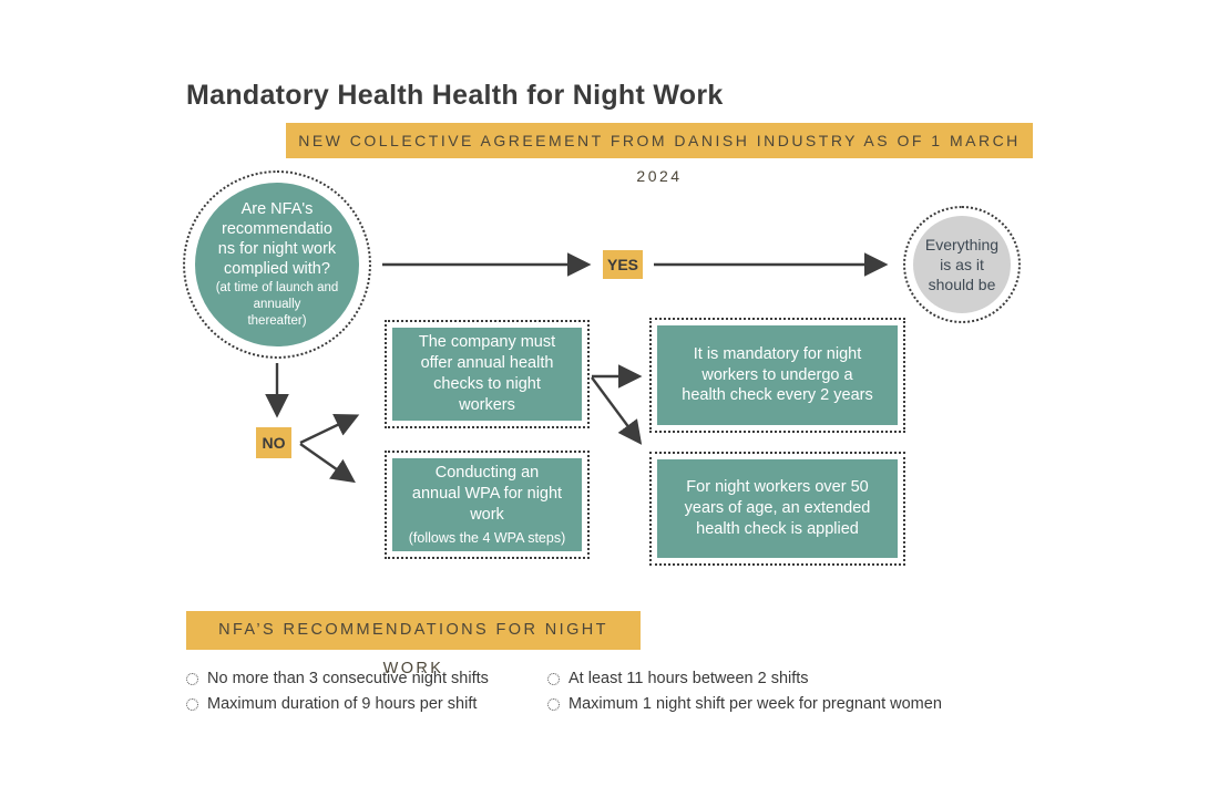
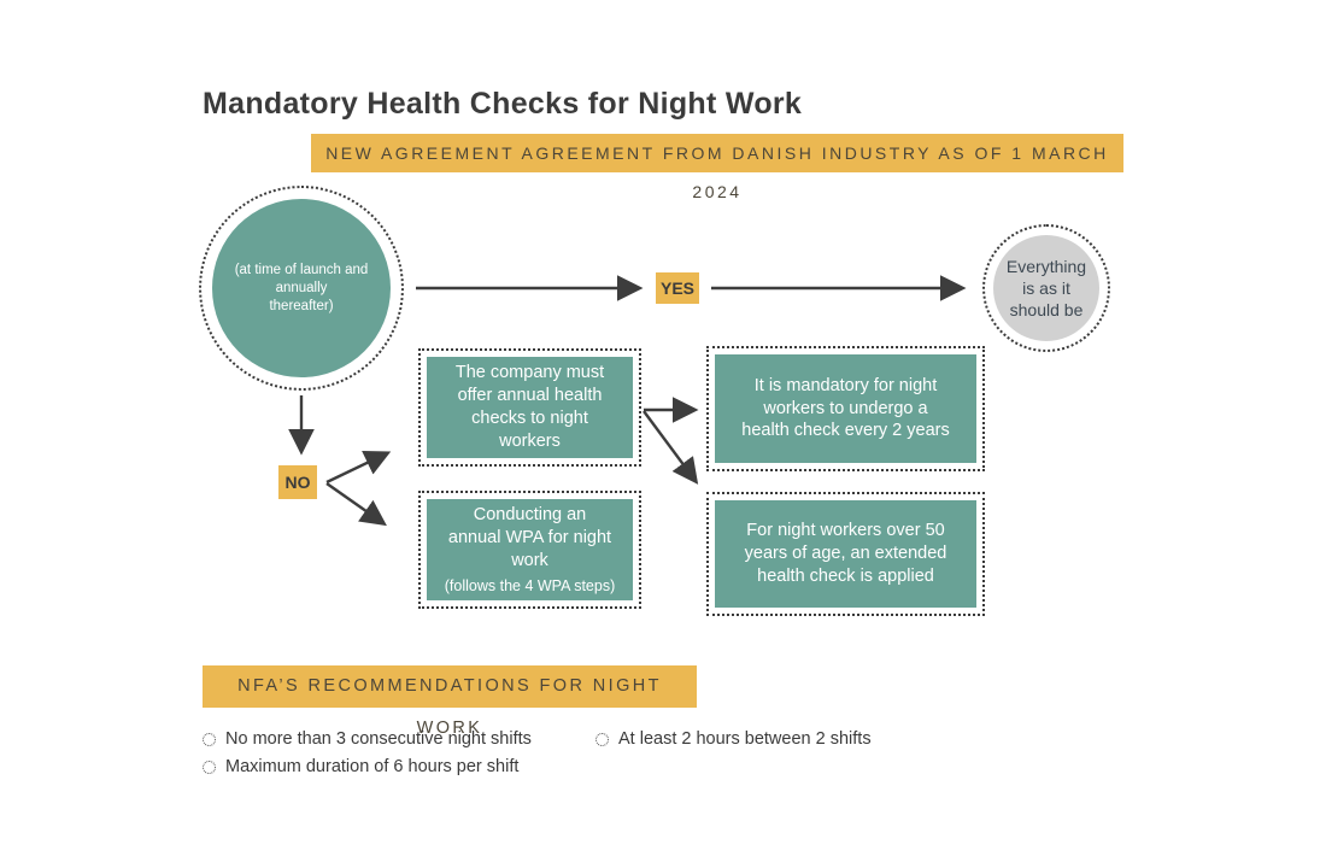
- Mandatory Health Health for Night Work
+ Mandatory Health Checks for Night Work
- NEW COLLECTIVE AGREEMENT FROM DANISH INDUSTRY AS OF 1 MARCH 2024
+ NEW AGREEMENT AGREEMENT FROM DANISH INDUSTRY AS OF 1 MARCH 2024
- Are NFA's
- recommendatio
- ns for night work
- complied with?
  (at time of launch and
  annually
  thereafter)
  YES
  NO
  Everything
  is as it
  should be
  The company must
  offer annual health
  checks to night
  workers
  Conducting an
  annual WPA for night
  work
  (follows the 4 WPA steps)
  It is mandatory for night
  workers to undergo a
  health check every 2 years
  For night workers over 50
  years of age, an extended
  health check is applied
  NFA’S RECOMMENDATIONS FOR NIGHT WORK
  No more than 3 consecutive night shifts
- Maximum duration of 9 hours per shift
+ Maximum duration of 6 hours per shift
- At least 11 hours between 2 shifts
+ At least 2 hours between 2 shifts
- Maximum 1 night shift per week for pregnant women
